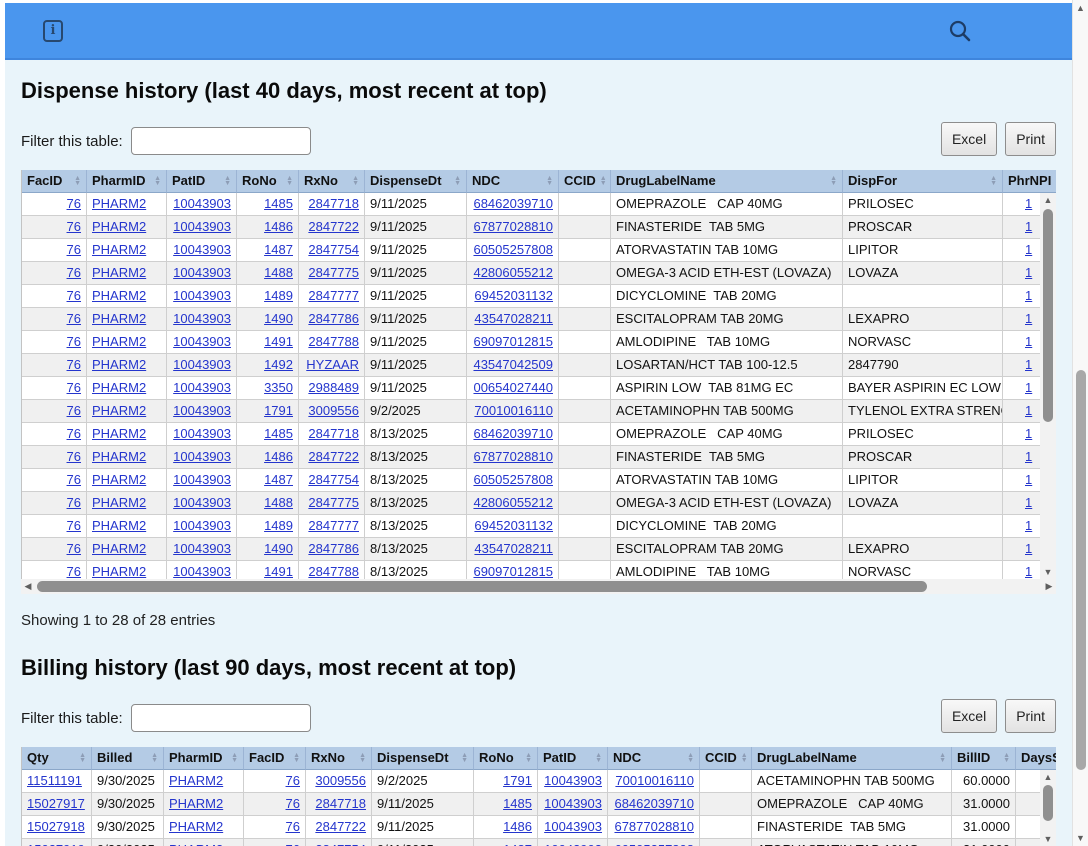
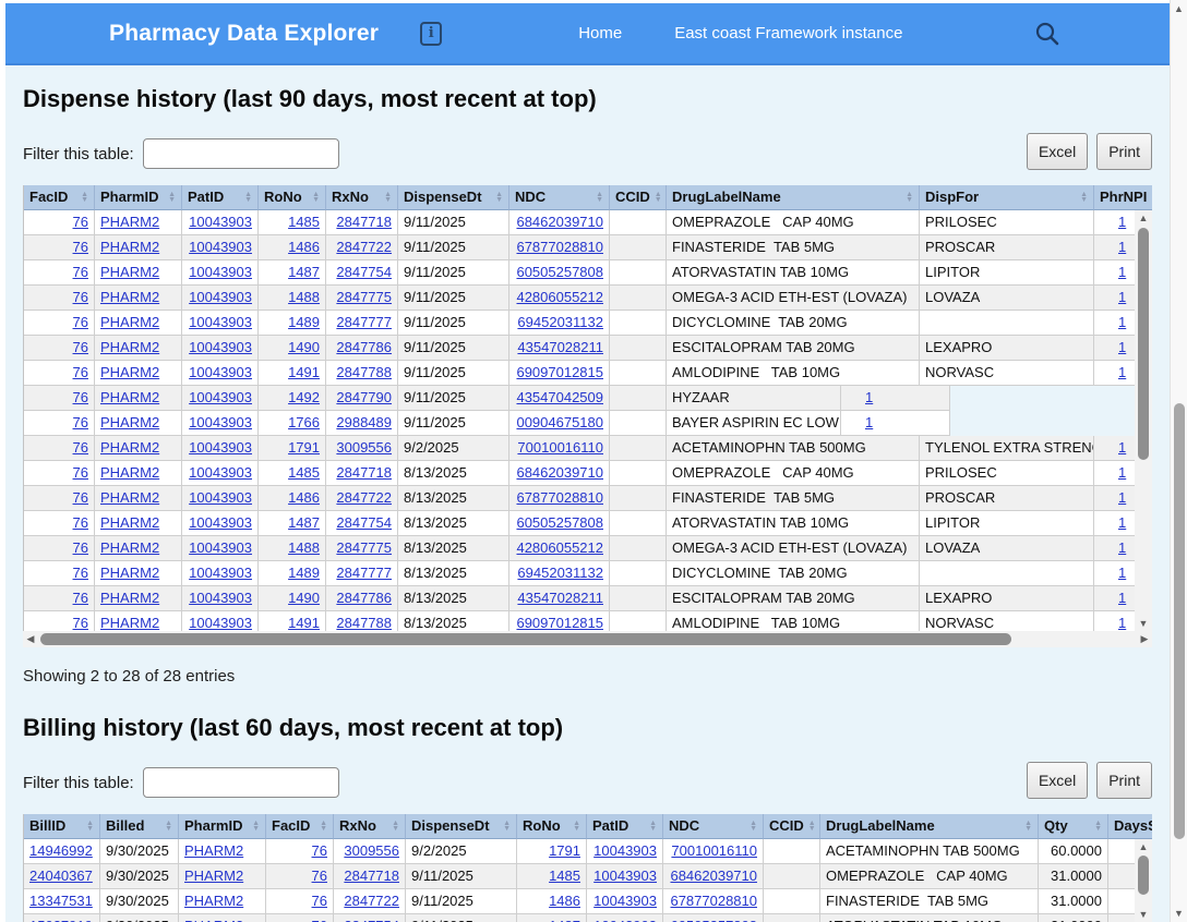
+ Pharmacy Data Explorer
  i
+ Home
+ East coast Framework instance
- Dispense history (last 40 days, most recent at top)
+ Dispense history (last 90 days, most recent at top)
  Filter this table:
  Excel
  Print
  FacID
  PharmID
  PatID
  RoNo
  RxNo
  DispenseDt
  NDC
  CCID
  DrugLabelName
  DispFor
  PhrNPI
  76
  PHARM2
  10043903
  1485
  2847718
  9/11/2025
  68462039710
  OMEPRAZOLE CAP 40MG
  PRILOSEC
  1
  76
  PHARM2
  10043903
  1486
  2847722
  9/11/2025
  67877028810
  FINASTERIDE TAB 5MG
  PROSCAR
  1
  76
  PHARM2
  10043903
  1487
  2847754
  9/11/2025
  60505257808
  ATORVASTATIN TAB 10MG
  LIPITOR
  1
  76
  PHARM2
  10043903
  1488
  2847775
  9/11/2025
  42806055212
  OMEGA-3 ACID ETH-EST (LOVAZA)
  LOVAZA
  1
  76
  PHARM2
  10043903
  1489
  2847777
  9/11/2025
  69452031132
  DICYCLOMINE TAB 20MG
  1
  76
  PHARM2
  10043903
  1490
  2847786
  9/11/2025
  43547028211
  ESCITALOPRAM TAB 20MG
  LEXAPRO
  1
  76
  PHARM2
  10043903
  1491
  2847788
  9/11/2025
  69097012815
  AMLODIPINE TAB 10MG
  NORVASC
  1
  76
  PHARM2
  10043903
  1492
- HYZAAR
+ 2847790
  9/11/2025
  43547042509
- LOSARTAN/HCT TAB 100-12.5
- 2847790
+ HYZAAR
  1
  76
  PHARM2
  10043903
- 3350
+ 1766
  2988489
  9/11/2025
- 00654027440
+ 00904675180
- ASPIRIN LOW TAB 81MG EC
  BAYER ASPIRIN EC LOW
  1
  76
  PHARM2
  10043903
  1791
  3009556
  9/2/2025
  70010016110
  ACETAMINOPHN TAB 500MG
  TYLENOL EXTRA STREN
  1
  76
  PHARM2
  10043903
  1485
  2847718
  8/13/2025
  68462039710
  OMEPRAZOLE CAP 40MG
  PRILOSEC
  1
  76
  PHARM2
  10043903
  1486
  2847722
  8/13/2025
  67877028810
  FINASTERIDE TAB 5MG
  PROSCAR
  1
  76
  PHARM2
  10043903
  1487
  2847754
  8/13/2025
  60505257808
  ATORVASTATIN TAB 10MG
  LIPITOR
  1
  76
  PHARM2
  10043903
  1488
  2847775
  8/13/2025
  42806055212
  OMEGA-3 ACID ETH-EST (LOVAZA)
  LOVAZA
  1
  76
  PHARM2
  10043903
  1489
  2847777
  8/13/2025
  69452031132
  DICYCLOMINE TAB 20MG
  1
  76
  PHARM2
  10043903
  1490
  2847786
  8/13/2025
  43547028211
  ESCITALOPRAM TAB 20MG
  LEXAPRO
  1
  76
  PHARM2
  10043903
  1491
  2847788
  8/13/2025
  69097012815
  AMLODIPINE TAB 10MG
  NORVASC
  1
  ▲
  ▼
  ◀
  ▶
- Showing 1 to 28 of 28 entries
+ Showing 2 to 28 of 28 entries
- Billing history (last 90 days, most recent at top)
+ Billing history (last 60 days, most recent at top)
  Filter this table:
  Excel
  Print
- Qty
+ BillID
  Billed
  PharmID
  FacID
  RxNo
  DispenseDt
  RoNo
  PatID
  NDC
  CCID
  DrugLabelName
- BillID
+ Qty
  Days
- 11511191
+ 14946992
  9/30/2025
  PHARM2
  76
  3009556
  9/2/2025
  1791
  10043903
  70010016110
  ACETAMINOPHN TAB 500MG
  60.0000
- 15027917
+ 24040367
  9/30/2025
  PHARM2
  76
  2847718
  9/11/2025
  1485
  10043903
  68462039710
  OMEPRAZOLE CAP 40MG
  31.0000
- 15027918
+ 13347531
  9/30/2025
  PHARM2
  76
  2847722
  9/11/2025
  1486
  10043903
  67877028810
  FINASTERIDE TAB 5MG
  31.0000
  ▲
  ▼
  ▲
  ▼
